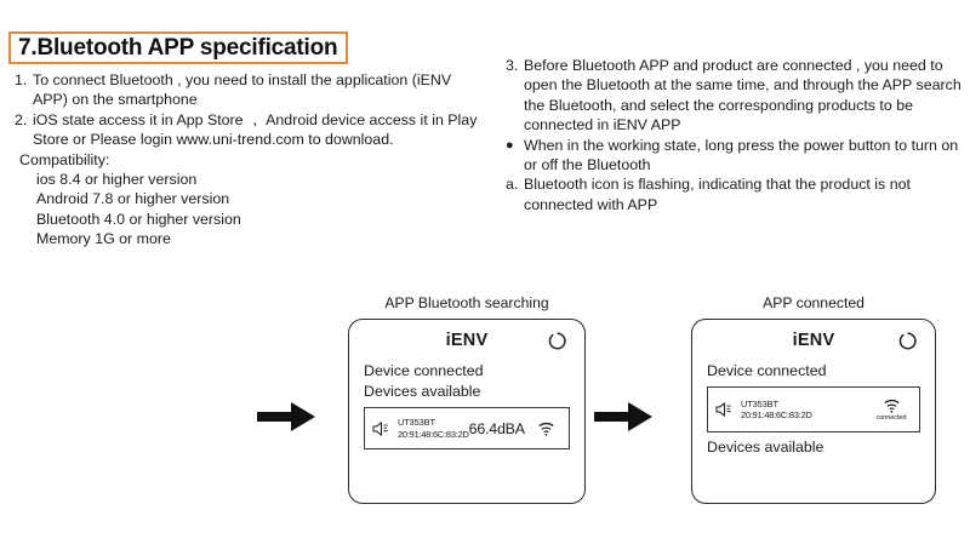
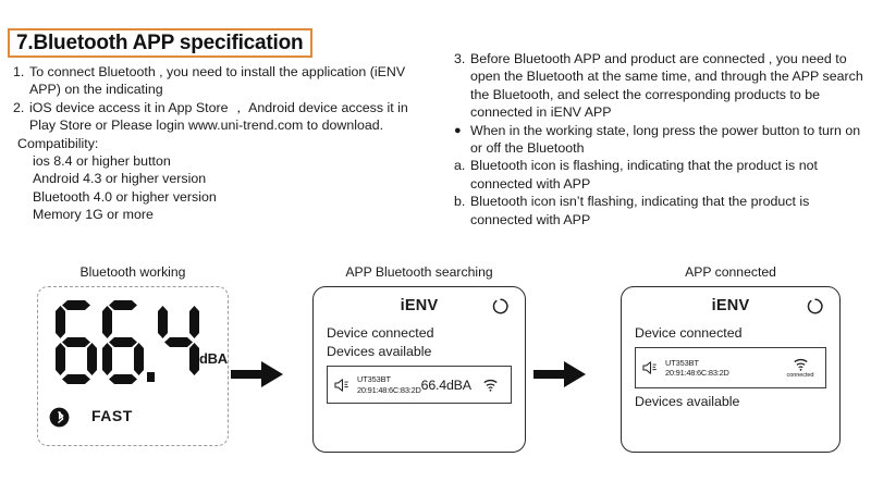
  7.Bluetooth APP specification
  1.
- To connect Bluetooth , you need to install the application (iENV APP) on the smartphone
+ To connect Bluetooth , you need to install the application (iENV APP) on the indicating
  2.
- iOS state access it in App Store ， Android device access it in Play Store or Please login www.uni-trend.com to download.
+ iOS device access it in App Store ， Android device access it in Play Store or Please login www.uni-trend.com to download.
  Compatibility:
- ios 8.4 or higher version
+ ios 8.4 or higher button
- Android 7.8 or higher version
+ Android 4.3 or higher version
  Bluetooth 4.0 or higher version
  Memory 1G or more
  3.
  Before Bluetooth APP and product are connected , you need to open the Bluetooth at the same time, and through the APP search the Bluetooth, and select the corresponding products to be connected in iENV APP
  ●
  When in the working state, long press the power button to turn on or off the Bluetooth
  a.
  Bluetooth icon is flashing, indicating that the product is not connected with APP
+ b.
+ Bluetooth icon isn’t flashing, indicating that the product is connected with APP
+ Bluetooth working
+ dBA
+ FAST
  APP Bluetooth searching
  iENV
  Device connected
  Devices available
  UT353BT
  20:91:48:6C:83:2D
  66.4dBA
  APP connected
  iENV
  Device connected
  UT353BT
  20:91:48:6C:83:2D
  Devices available
